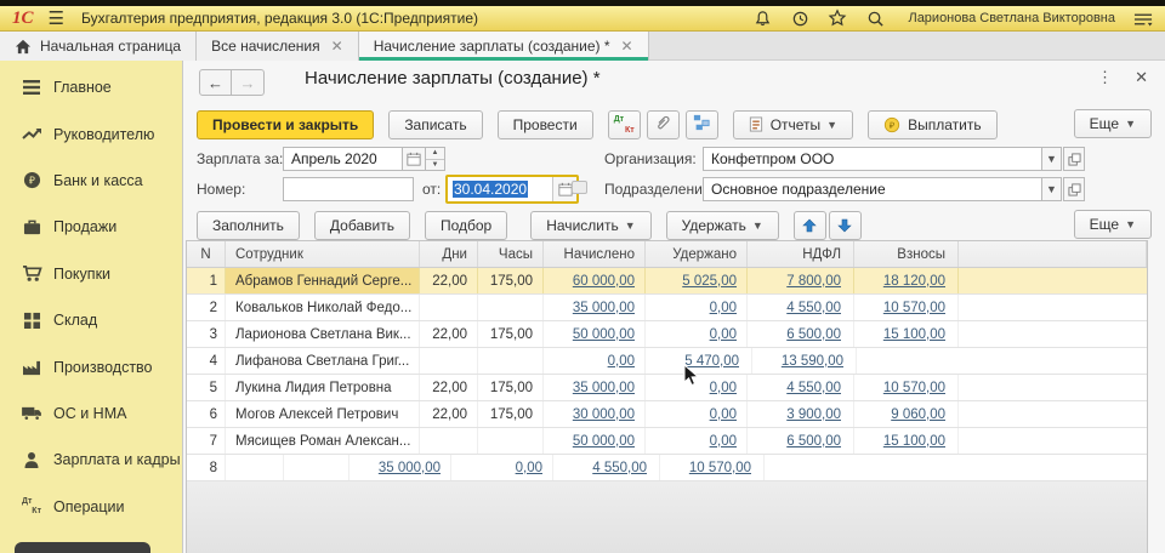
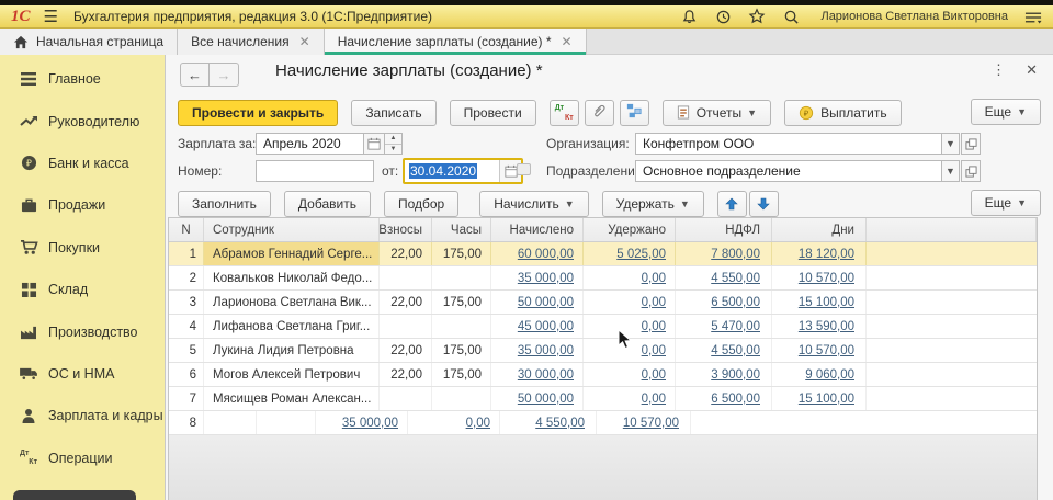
  1С
  ☰
  Бухгалтерия предприятия, редакция 3.0 (1С:Предприятие)
  Ларионова Светлана Викторовна
  Начальная страница
  Все начисления
  ✕
  Начисление зарплаты (создание) *
  ✕
  Главное
  Руководителю
  ₽
  Банк и касса
  Продажи
  Покупки
  Склад
  Производство
  ОС и НМА
  Зарплата и кадры
  Операции
  ←
  →
  Начисление зарплаты (создание) *
  ⋮
  ✕
  Провести и закрыть
  Записать
  Провести
  Отчеты
  ▼
  ₽
  Выплатить
  Еще
  ▼
  Зарплата за:
  Апрель 2020
  Организация:
  Конфетпром ООО
  ▼
  Номер:
  от:
  30.04.2020
  Подразделени
  Основное подразделение
  ▼
  Заполнить
  Добавить
  Подбор
  Начислить
  ▼
  Удержать
  ▼
  Еще
  ▼
  N
  Сотрудник
- Дни
+ Взносы
  Часы
  Начислено
  Удержано
  НДФЛ
- Взносы
+ Дни
  1
  Абрамов Геннадий Серге...
  22,00
  175,00
  60 000,00
  5 025,00
  7 800,00
  18 120,00
  2
  Ковальков Николай Федо...
  35 000,00
  0,00
  4 550,00
  10 570,00
  3
  Ларионова Светлана Вик...
  22,00
  175,00
  50 000,00
  0,00
  6 500,00
  15 100,00
  4
  Лифанова Светлана Григ...
+ 45 000,00
  0,00
  5 470,00
  13 590,00
  5
  Лукина Лидия Петровна
  22,00
  175,00
  35 000,00
  0,00
  4 550,00
  10 570,00
  6
  Могов Алексей Петрович
  22,00
  175,00
  30 000,00
  0,00
  3 900,00
  9 060,00
  7
  Мясищев Роман Алексан...
  50 000,00
  0,00
  6 500,00
  15 100,00
  8
  35 000,00
  0,00
  4 550,00
  10 570,00
